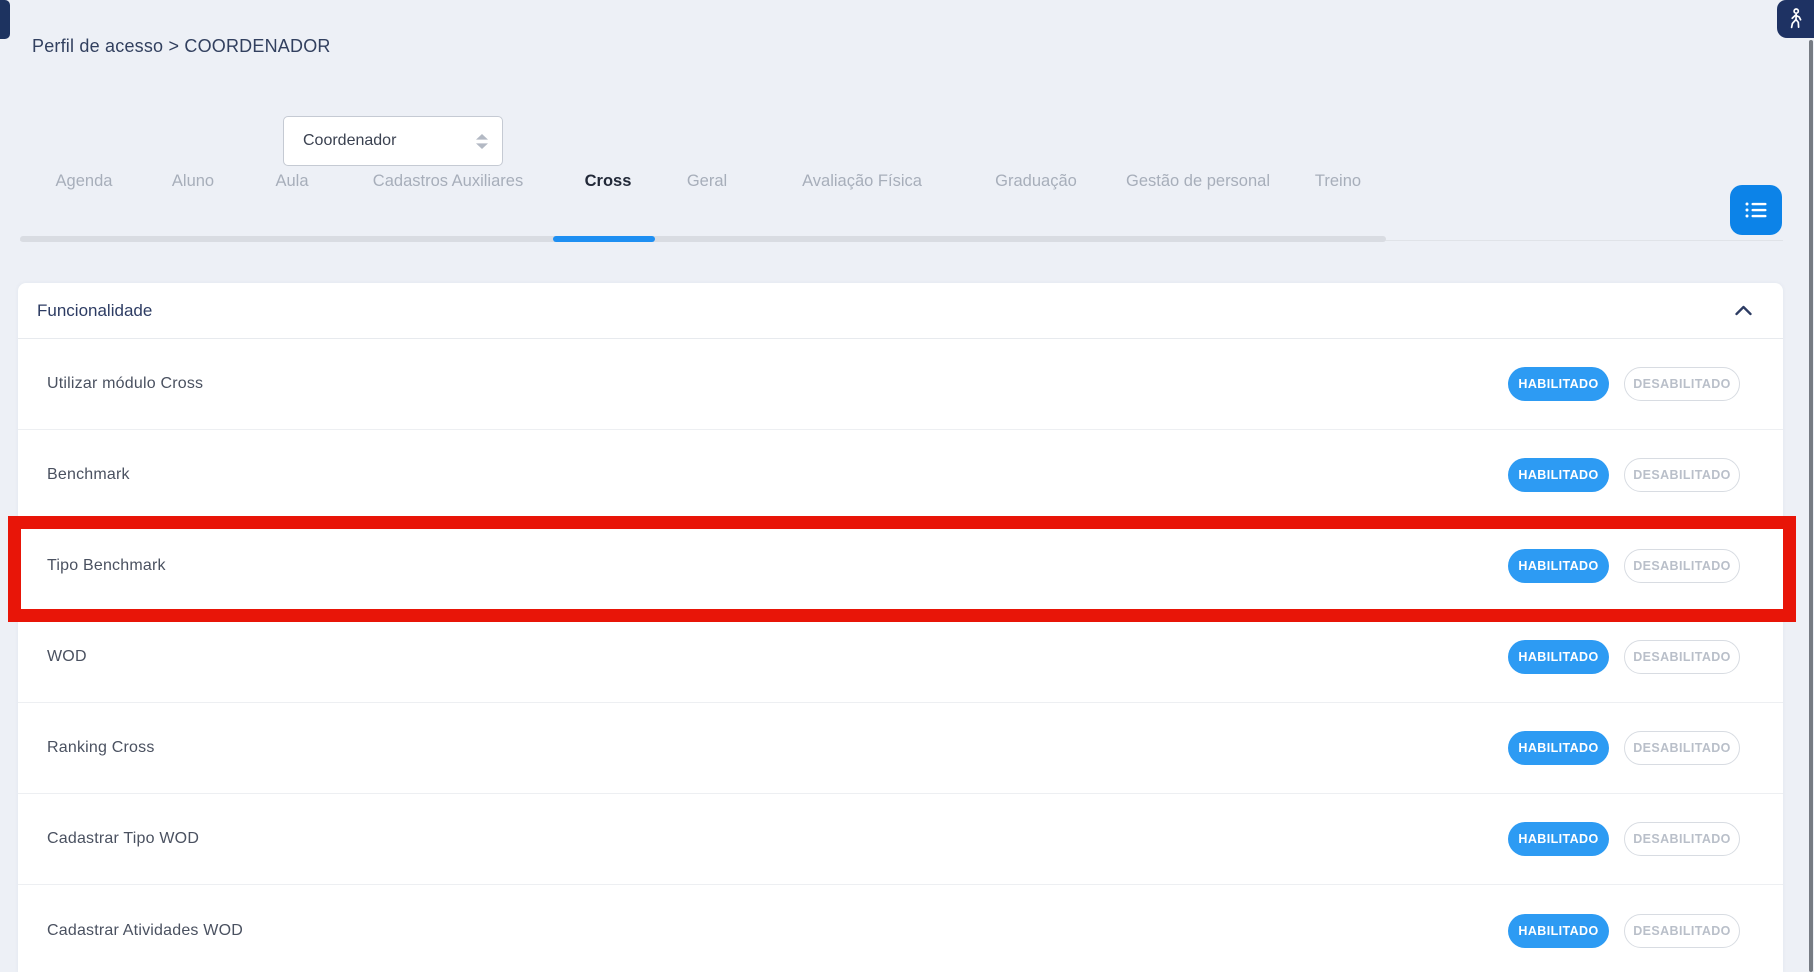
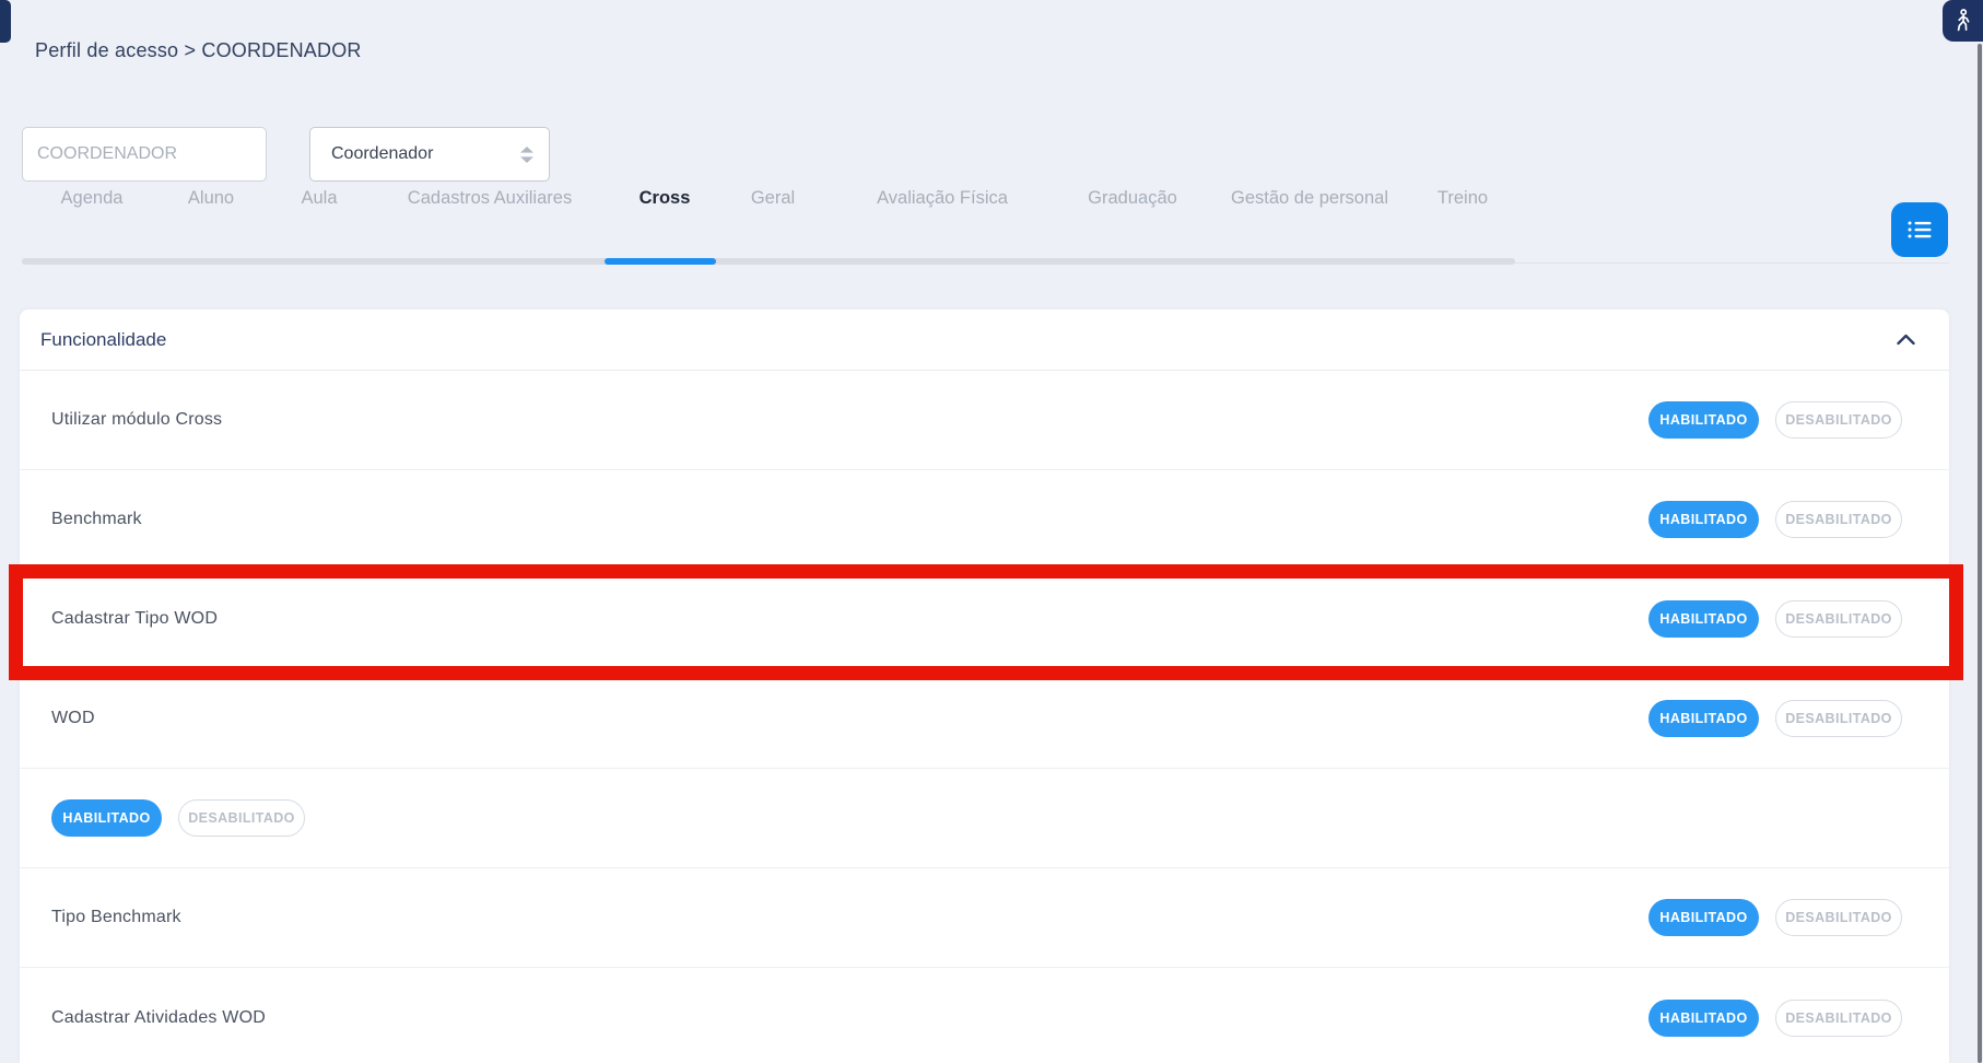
  Perfil de acesso > COORDENADOR
+ COORDENADOR
  Coordenador
  Agenda
  Aluno
  Aula
  Cadastros Auxiliares
  Cross
  Geral
  Avaliação Física
  Graduação
  Gestão de personal
  Treino
  Funcionalidade
  Utilizar módulo Cross
  HABILITADO
  DESABILITADO
  Benchmark
  HABILITADO
  DESABILITADO
- Tipo Benchmark
+ Cadastrar Tipo WOD
  HABILITADO
  DESABILITADO
  WOD
  HABILITADO
  DESABILITADO
- Ranking Cross
  HABILITADO
  DESABILITADO
- Cadastrar Tipo WOD
+ Tipo Benchmark
  HABILITADO
  DESABILITADO
  Cadastrar Atividades WOD
  HABILITADO
  DESABILITADO
